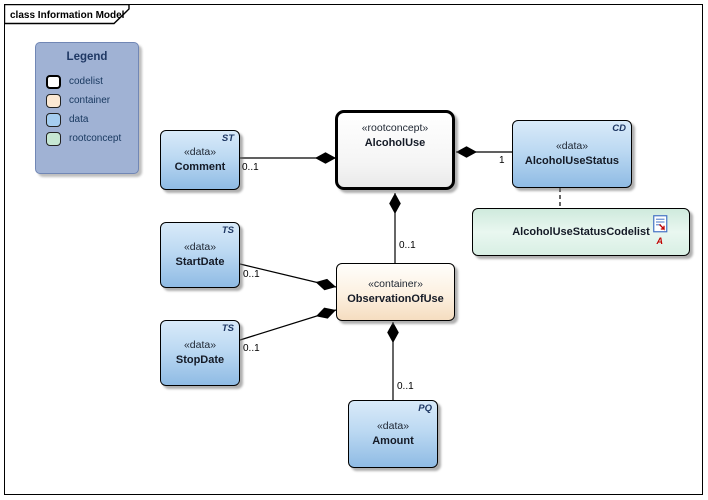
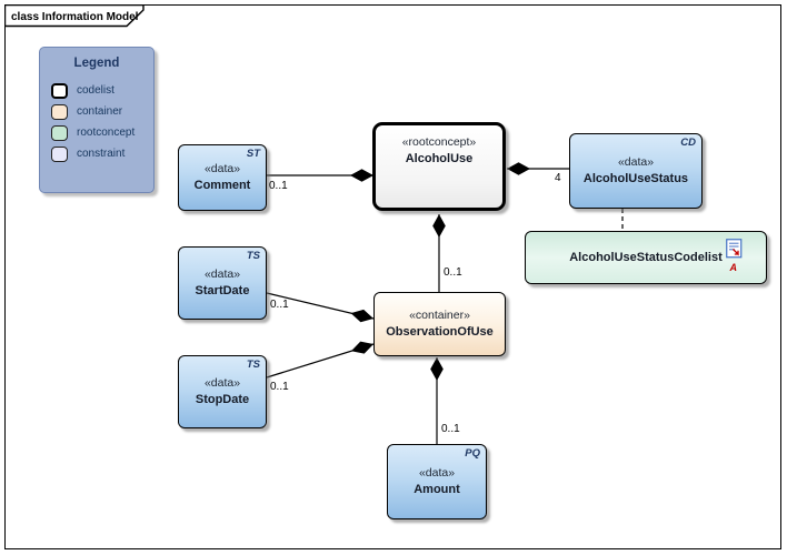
  class Information Model
  Legend
  codelist
  container
- data
  rootconcept
+ constraint
  ST
  «data»
  Comment
  «rootconcept»
  AlcoholUse
  CD
  «data»
  AlcoholUseStatus
  AlcoholUseStatusCodelist
  A
  TS
  «data»
  StartDate
  TS
  «data»
  StopDate
  «container»
  ObservationOfUse
  PQ
  «data»
  Amount
  0..1
- 1
+ 4
  0..1
  0..1
  0..1
  0..1
